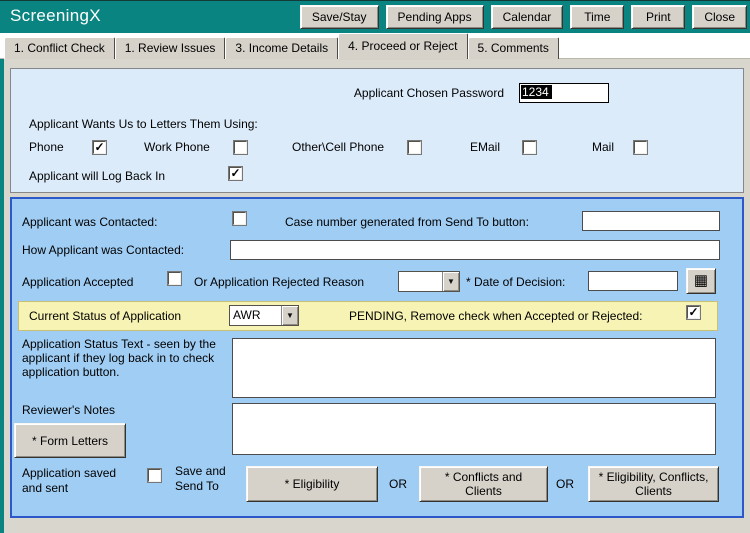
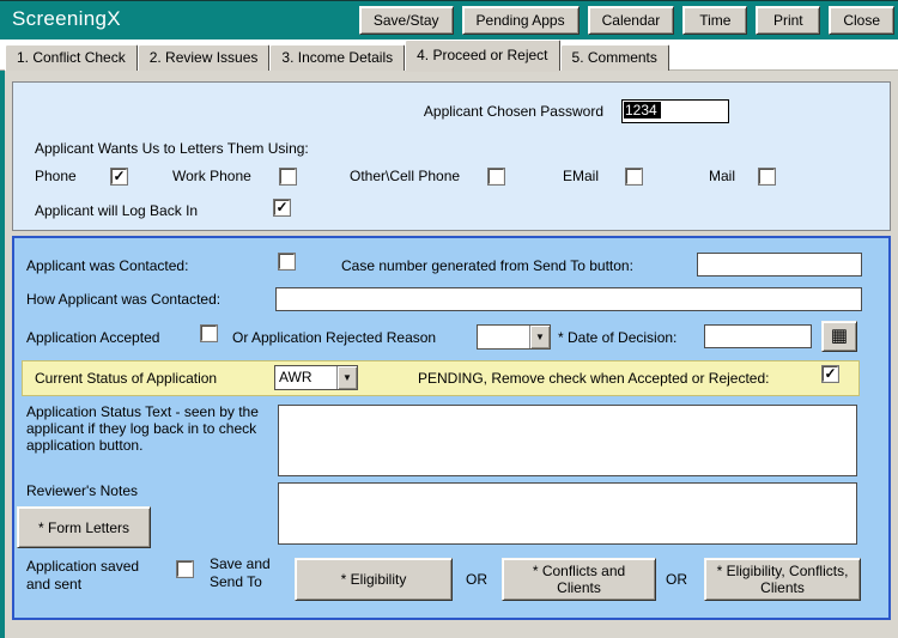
  ScreeningX
  Save/Stay
  Pending Apps
  Calendar
  Time
  Print
  Close
  1. Conflict Check
- 1. Review Issues
+ 2. Review Issues
  3. Income Details
  4. Proceed or Reject
  5. Comments
  Applicant Chosen Password
  1234
  Applicant Wants Us to Letters Them Using:
  Phone
  ✓
  Work Phone
  Other\Cell Phone
  EMail
  Mail
  Applicant will Log Back In
  ✓
  Applicant was Contacted:
  Case number generated from Send To button:
  How Applicant was Contacted:
  Application Accepted
  Or Application Rejected Reason
  ▼
  * Date of Decision:
  ▦
  Current Status of Application
  AWR
  ▼
  PENDING, Remove check when Accepted or Rejected:
  ✓
  Application Status Text - seen by the applicant if they log back in to check application button.
  Reviewer's Notes
  * Form Letters
  Application saved and sent
  Save and Send To
  * Eligibility
  OR
  * Conflicts and Clients
  OR
  * Eligibility, Conflicts, Clients
